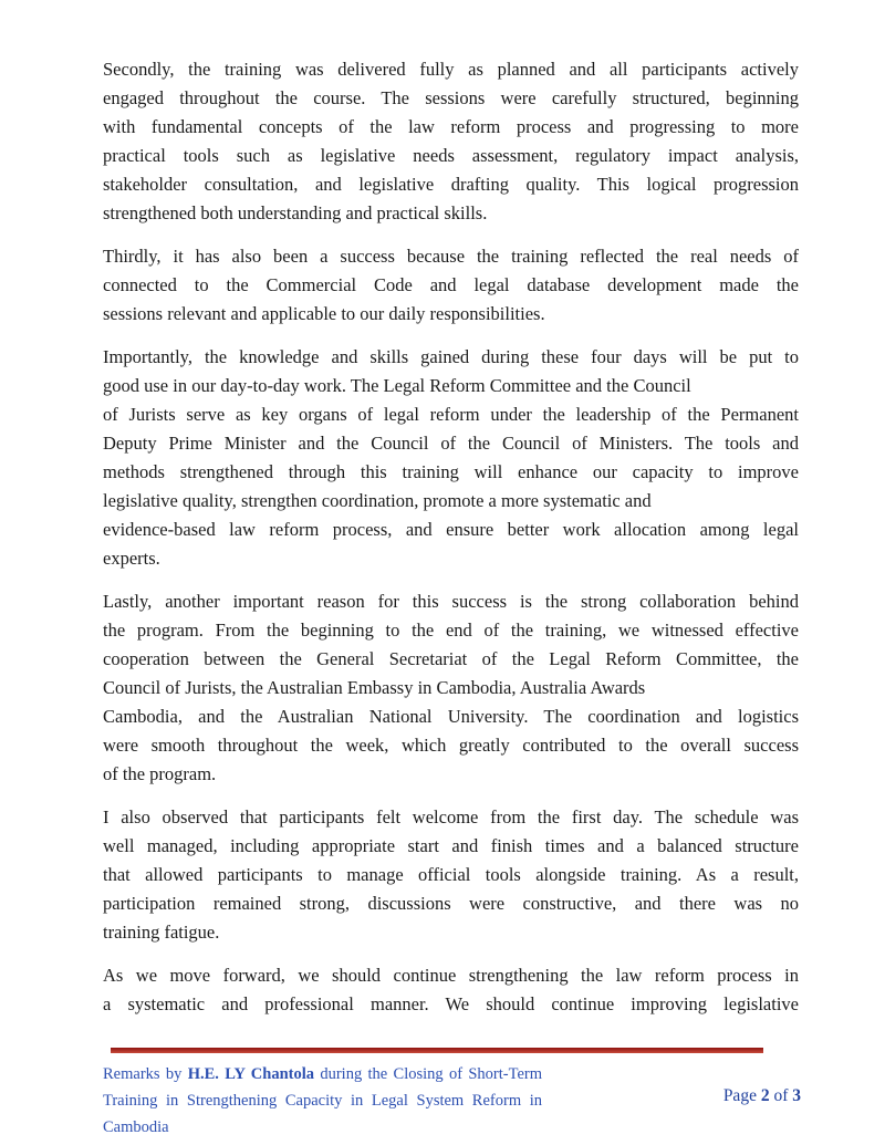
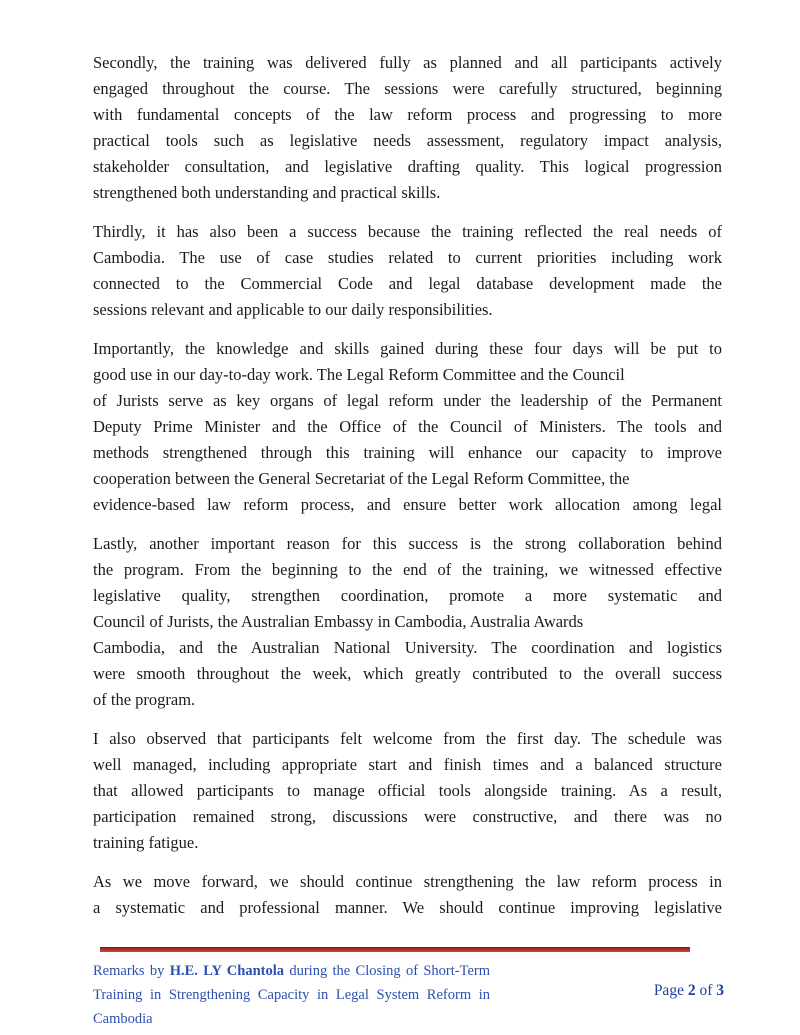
  Secondly, the training was delivered fully as planned and all participants actively
  engaged throughout the course. The sessions were carefully structured, beginning
  with fundamental concepts of the law reform process and progressing to more
  practical tools such as legislative needs assessment, regulatory impact analysis,
  stakeholder consultation, and legislative drafting quality. This logical progression
  strengthened both understanding and practical skills.
  Thirdly, it has also been a success because the training reflected the real needs of
+ Cambodia. The use of case studies related to current priorities including work
  connected to the Commercial Code and legal database development made the
  sessions relevant and applicable to our daily responsibilities.
  Importantly, the knowledge and skills gained during these four days will be put to
  good use in our day-to-day work. The Legal Reform Committee and the Council
  of Jurists serve as key organs of legal reform under the leadership of the Permanent
- Deputy Prime Minister and the Council of the Council of Ministers. The tools and
+ Deputy Prime Minister and the Office of the Council of Ministers. The tools and
  methods strengthened through this training will enhance our capacity to improve
- legislative quality, strengthen coordination, promote a more systematic and
+ cooperation between the General Secretariat of the Legal Reform Committee, the
  evidence-based law reform process, and ensure better work allocation among legal
- experts.
  Lastly, another important reason for this success is the strong collaboration behind
  the program. From the beginning to the end of the training, we witnessed effective
- cooperation between the General Secretariat of the Legal Reform Committee, the
+ legislative quality, strengthen coordination, promote a more systematic and
  Council of Jurists, the Australian Embassy in Cambodia, Australia Awards
  Cambodia, and the Australian National University. The coordination and logistics
  were smooth throughout the week, which greatly contributed to the overall success
  of the program.
  I also observed that participants felt welcome from the first day. The schedule was
  well managed, including appropriate start and finish times and a balanced structure
  that allowed participants to manage official tools alongside training. As a result,
  participation remained strong, discussions were constructive, and there was no
  training fatigue.
  As we move forward, we should continue strengthening the law reform process in
  a systematic and professional manner. We should continue improving legislative
  Remarks by H.E. LY Chantola during the Closing of Short-Term
  Training in Strengthening Capacity in Legal System Reform in
  Cambodia
  Page 2 of 3
